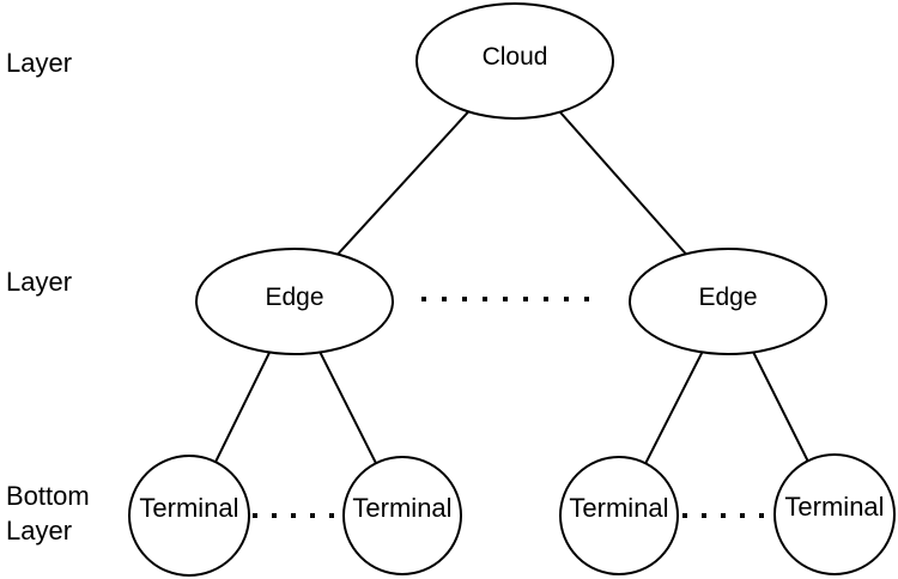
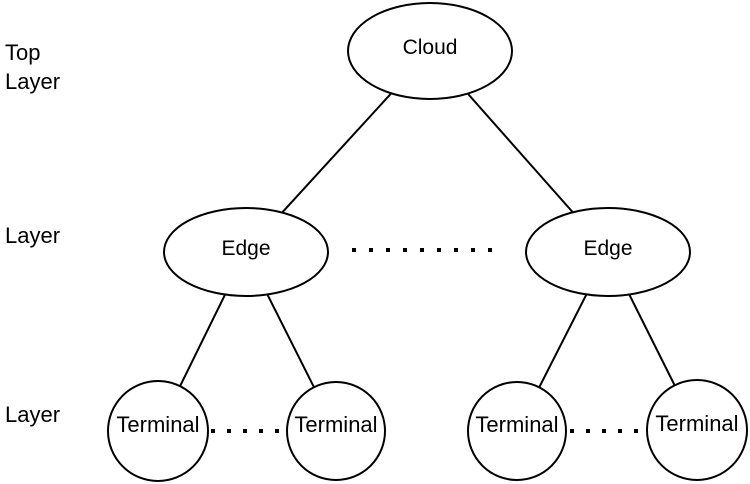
  Cloud
  Edge
  Edge
  Terminal
  Terminal
  Terminal
  Terminal
+ Top
  Layer
  Layer
- Bottom
  Layer
